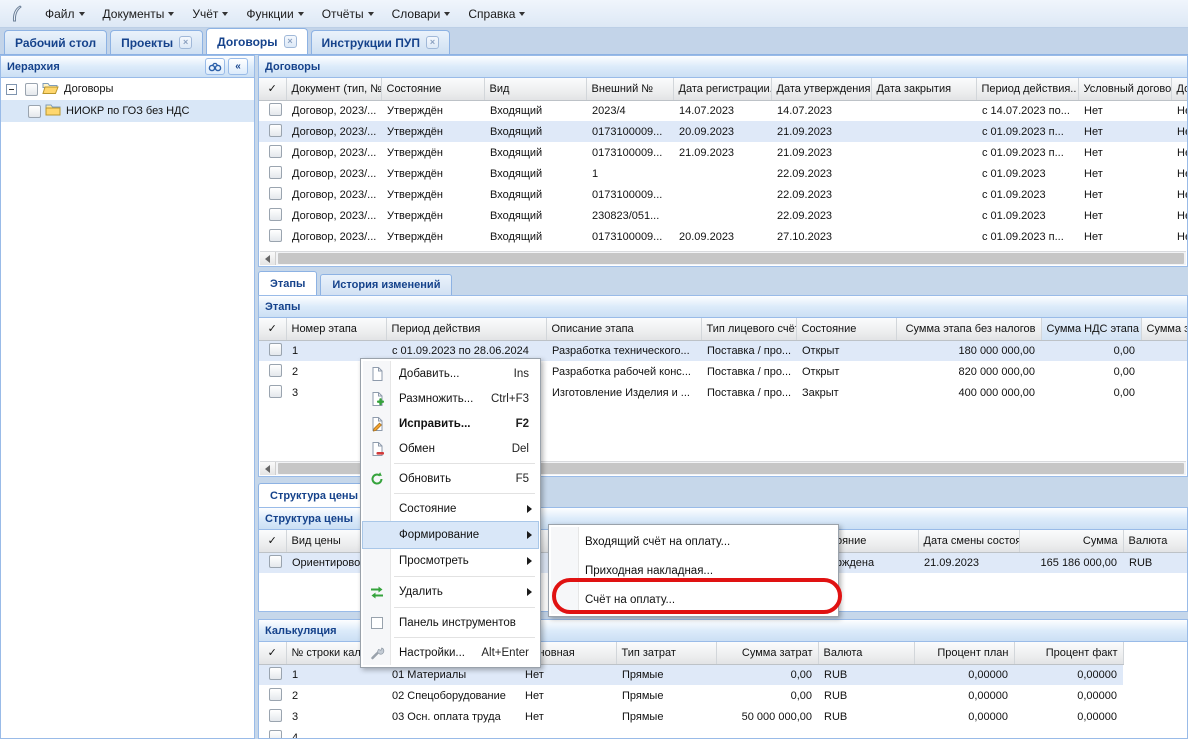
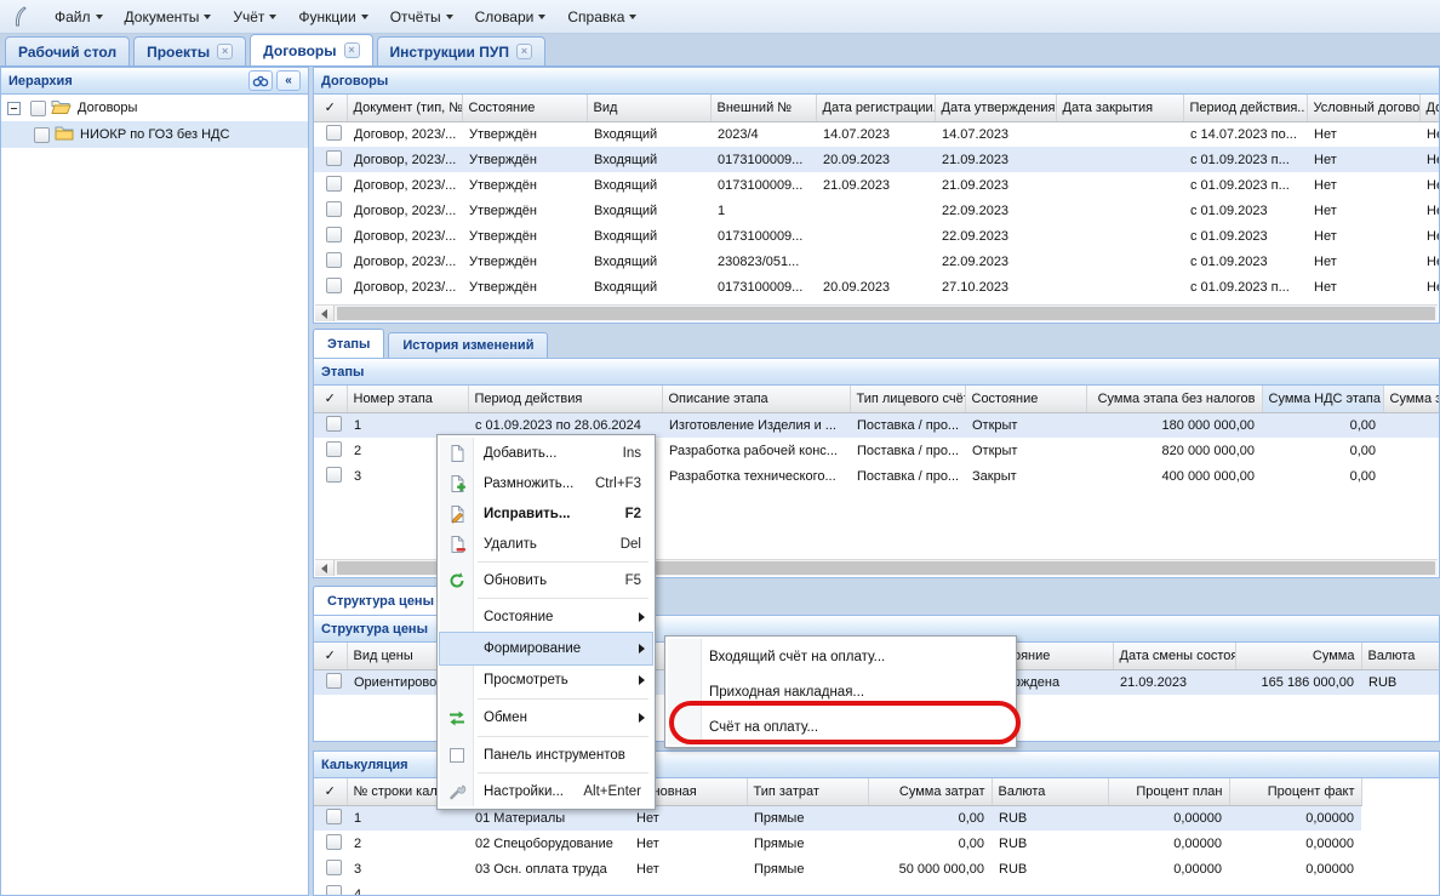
  Файл
  Документы
  Учёт
  Функции
  Отчёты
  Словари
  Справка
  Рабочий стол
  Проекты
  ×
  Договоры
  ×
  Инструкции ПУП
  ×
  Иерархия
  «
  Договоры
  НИОКР по ГОЗ без НДС
  Договоры
  ✓	Документ (тип, №	Состояние	Вид	Внешний №	Дата регистрации	Дата утверждения	Дата закрытия	Период действия..	Условный догово	Д
  	Договор, 2023/...	Утверждён	Входящий	2023/4	14.07.2023	14.07.2023		с 14.07.2023 по...	Нет	Н
  	Договор, 2023/...	Утверждён	Входящий	0173100009...	20.09.2023	21.09.2023		с 01.09.2023 п...	Нет	Н
  	Договор, 2023/...	Утверждён	Входящий	0173100009...	21.09.2023	21.09.2023		с 01.09.2023 п...	Нет	Н
  	Договор, 2023/...	Утверждён	Входящий	1		22.09.2023		с 01.09.2023	Нет	Н
  	Договор, 2023/...	Утверждён	Входящий	0173100009...		22.09.2023		с 01.09.2023	Нет	Н
  	Договор, 2023/...	Утверждён	Входящий	230823/051...		22.09.2023		с 01.09.2023	Нет	Н
  	Договор, 2023/...	Утверждён	Входящий	0173100009...	20.09.2023	27.10.2023		с 01.09.2023 п...	Нет	Н
  Этапы
  История изменений
  Этапы
  ✓	Номер этапа	Период действия	Описание этапа	Тип лицевого счё	Состояние	Сумма этапа без налогов	Сумма НДС этапа	Сумма э
- 	1	с 01.09.2023 по 28.06.2024	Разработка технического...	Поставка / про...	Открыт	180 000 000,00	0,00
+ 	1	с 01.09.2023 по 28.06.2024	Изготовление Изделия и ...	Поставка / про...	Открыт	180 000 000,00	0,00
  	2		Разработка рабочей конс...	Поставка / про...	Открыт	820 000 000,00	0,00
- 	3		Изготовление Изделия и ...	Поставка / про...	Закрыт	400 000 000,00	0,00
+ 	3		Разработка технического...	Поставка / про...	Закрыт	400 000 000,00	0,00
  Структура цены
  Структура цены
  ✓	Вид цены	ояние	Дата смены состоя	Сумма	Валюта
  	Ориентирово	ждена	21.09.2023	165 186 000,00	RUB
  Калькуляция
  ✓	№ строки кал		новная	Тип затрат	Сумма затрат	Валюта	Процент план	Процент факт
  	1	01 Материалы	Нет	Прямые	0,00	RUB	0,00000	0,00000
  	2	02 Спецоборудование	Нет	Прямые	0,00	RUB	0,00000	0,00000
  	3	03 Осн. оплата труда	Нет	Прямые	50 000 000,00	RUB	0,00000	0,00000
  	4
  Добавить...
  Ins
  Размножить...
  Ctrl+F3
  Исправить...
  F2
- Обмен
+ Удалить
  Del
  Обновить
  F5
  Состояние
  Формирование
  Просмотреть
- Удалить
+ Обмен
  Панель инструментов
  Настройки...
  Alt+Enter
  Входящий счёт на оплату...
  Приходная накладная...
  Счёт на оплату...
